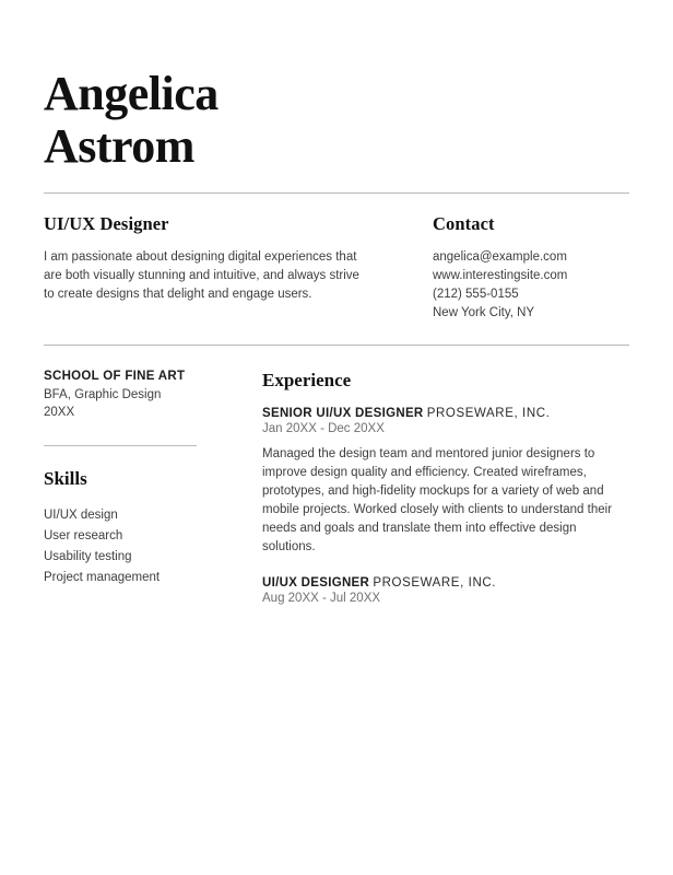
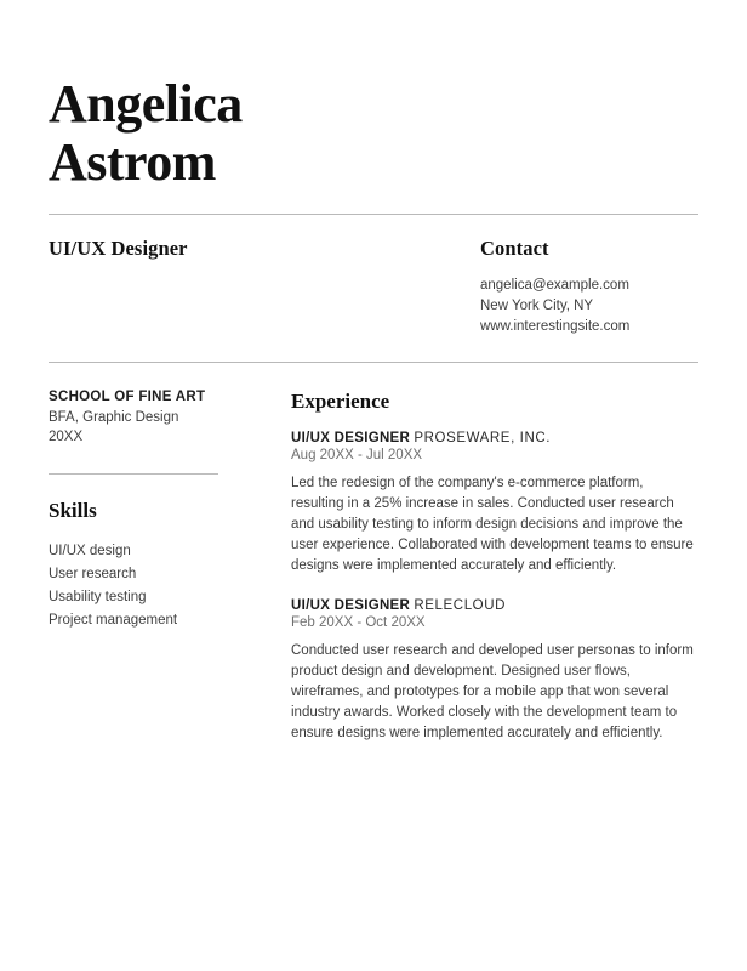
  Angelica
  Astrom
  UI/UX Designer
- I am passionate about designing digital experiences that are both visually stunning and intuitive, and always strive to create designs that delight and engage users.
  Contact
  angelica@example.com
- www.interestingsite.com
+ New York City, NY
- (212) 555-0155
- New York City, NY
+ www.interestingsite.com
  SCHOOL OF FINE ART
  BFA, Graphic Design
  20XX
  Skills
  UI/UX design
  User research
  Usability testing
  Project management
  Experience
- SENIOR UI/UX DESIGNER PROSEWARE, INC.
- Jan 20XX - Dec 20XX
- Managed the design team and mentored junior designers to improve design quality and efficiency. Created wireframes, prototypes, and high-fidelity mockups for a variety of web and mobile projects. Worked closely with clients to understand their needs and goals and translate them into effective design solutions.
  UI/UX DESIGNER PROSEWARE, INC.
  Aug 20XX - Jul 20XX
+ Led the redesign of the company's e-commerce platform, resulting in a 25% increase in sales. Conducted user research and usability testing to inform design decisions and improve the user experience. Collaborated with development teams to ensure designs were implemented accurately and efficiently.
+ UI/UX DESIGNER RELECLOUD
+ Feb 20XX - Oct 20XX
+ Conducted user research and developed user personas to inform product design and development. Designed user flows, wireframes, and prototypes for a mobile app that won several industry awards. Worked closely with the development team to ensure designs were implemented accurately and efficiently.
